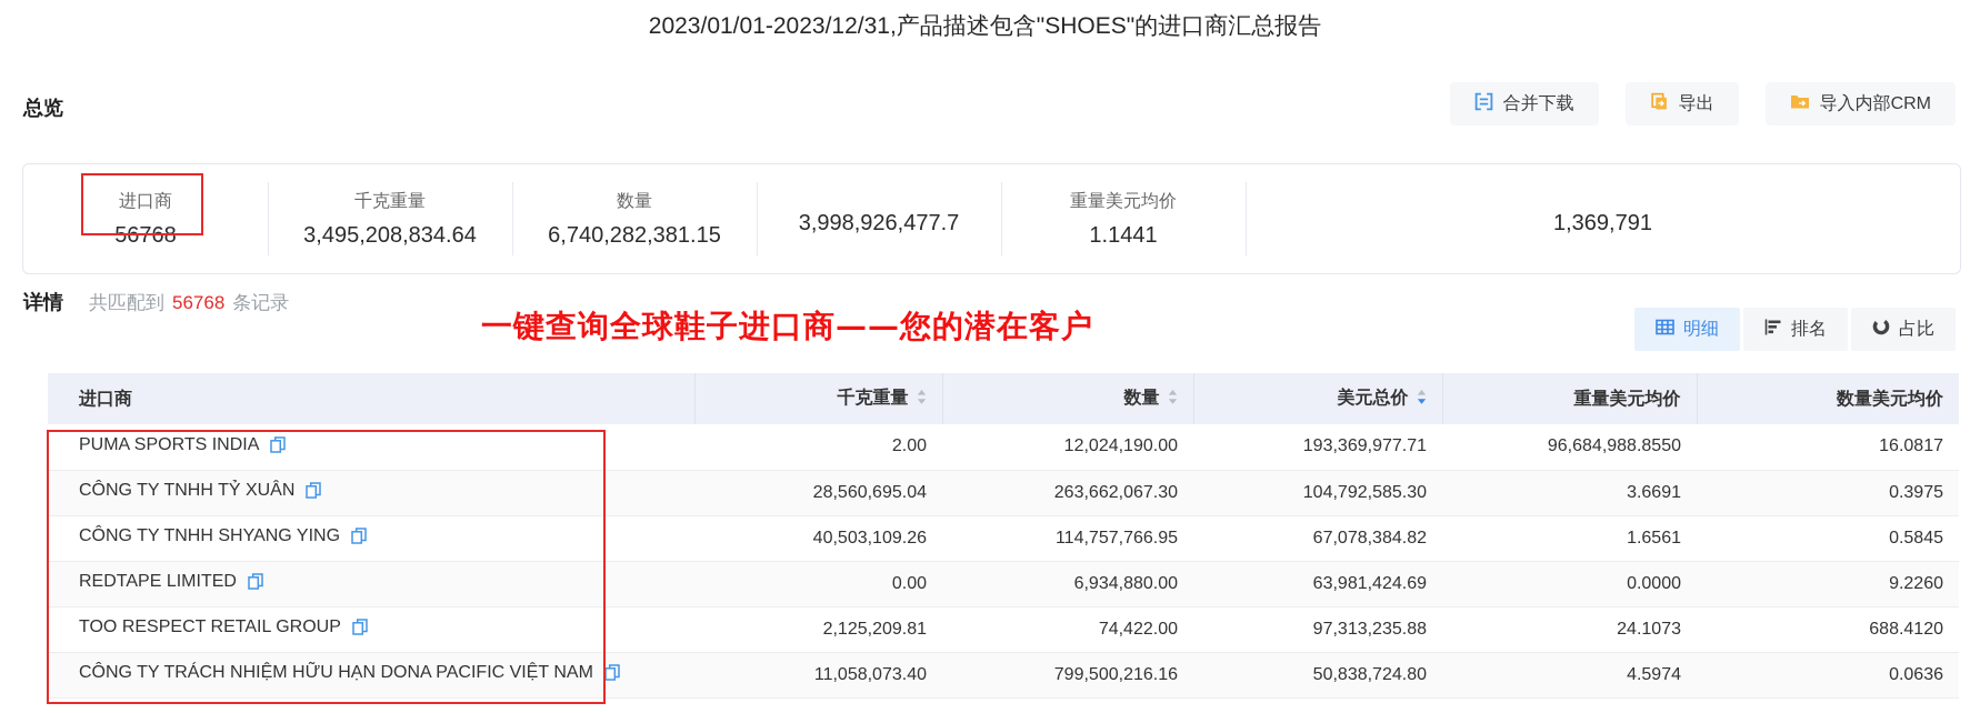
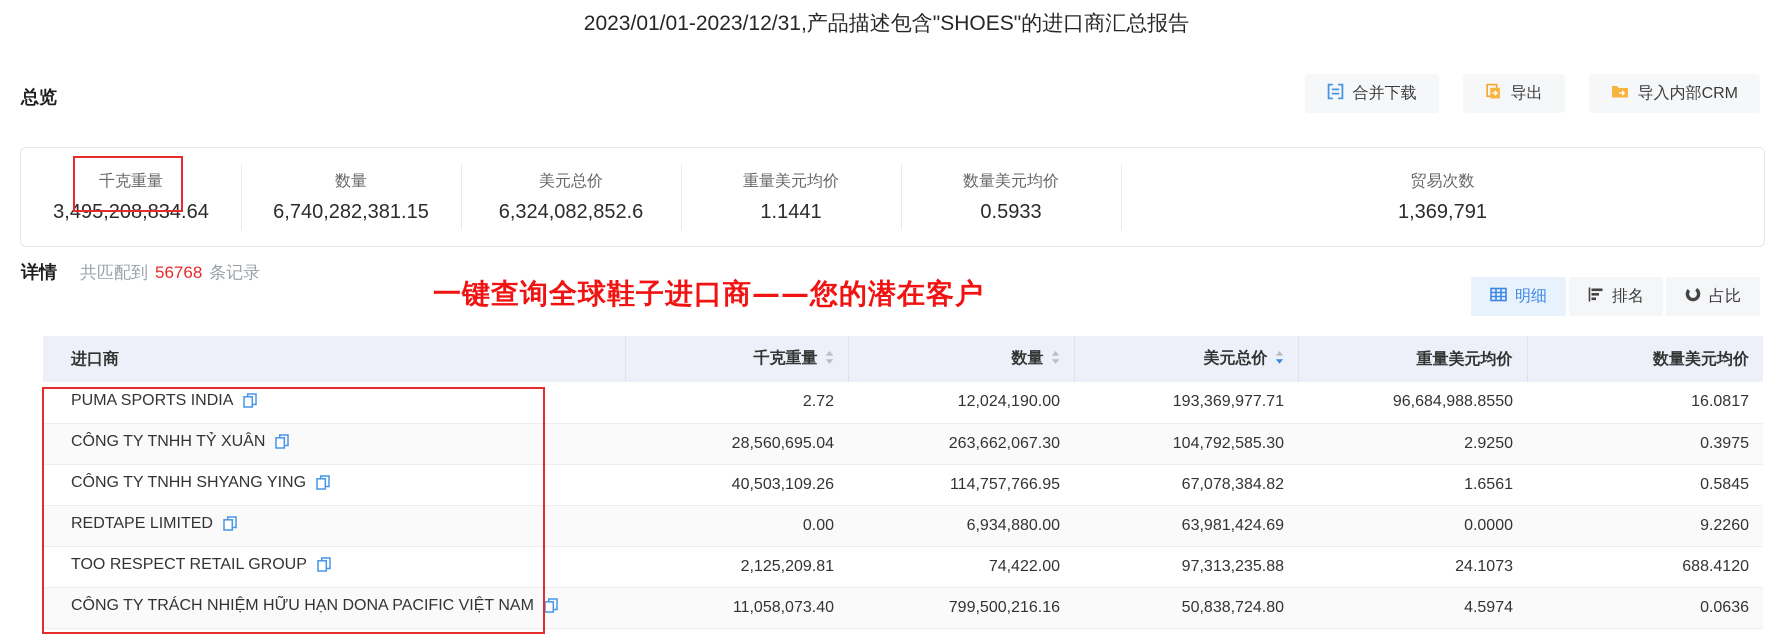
  2023/01/01-2023/12/31,产品描述包含"SHOES"的进口商汇总报告
  总览
  合并下载
  导出
  导入内部CRM
- 进口商
- 56768
  千克重量
  3,495,208,834.64
  数量
  6,740,282,381.15
+ 美元总价
- 3,998,926,477.7
+ 6,324,082,852.6
  重量美元均价
  1.1441
+ 数量美元均价
+ 0.5933
+ 贸易次数
  1,369,791
  详情
  共匹配到 56768 条记录
  一键查询全球鞋子进口商——您的潜在客户
  明细
  排名
  占比
  进口商	千克重量	数量	美元总价	重量美元均价	数量美元均价
- PUMA SPORTS INDIA	2.00	12,024,190.00	193,369,977.71	96,684,988.8550	16.0817
+ PUMA SPORTS INDIA	2.72	12,024,190.00	193,369,977.71	96,684,988.8550	16.0817
- CÔNG TY TNHH TỶ XUÂN	28,560,695.04	263,662,067.30	104,792,585.30	3.6691	0.3975
+ CÔNG TY TNHH TỶ XUÂN	28,560,695.04	263,662,067.30	104,792,585.30	2.9250	0.3975
  CÔNG TY TNHH SHYANG YING	40,503,109.26	114,757,766.95	67,078,384.82	1.6561	0.5845
  REDTAPE LIMITED	0.00	6,934,880.00	63,981,424.69	0.0000	9.2260
  TOO RESPECT RETAIL GROUP	2,125,209.81	74,422.00	97,313,235.88	24.1073	688.4120
  CÔNG TY TRÁCH NHIỆM HỮU HẠN DONA PACIFIC VIỆT NAM	11,058,073.40	799,500,216.16	50,838,724.80	4.5974	0.0636
